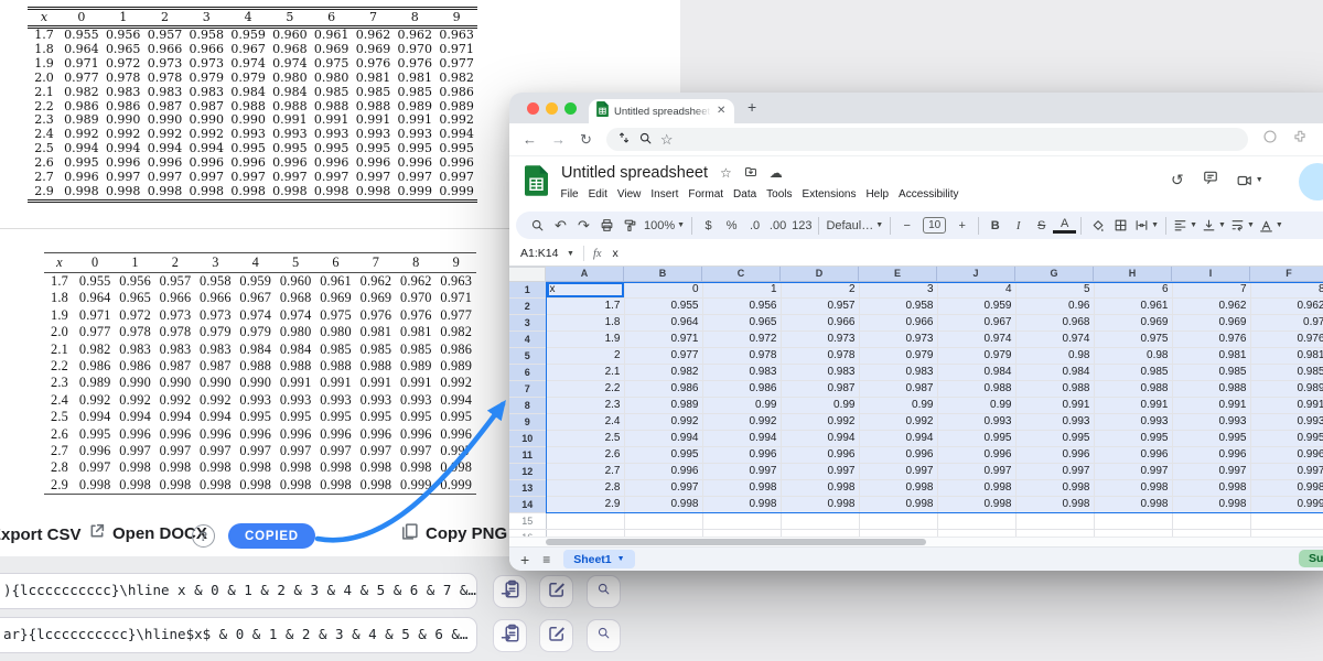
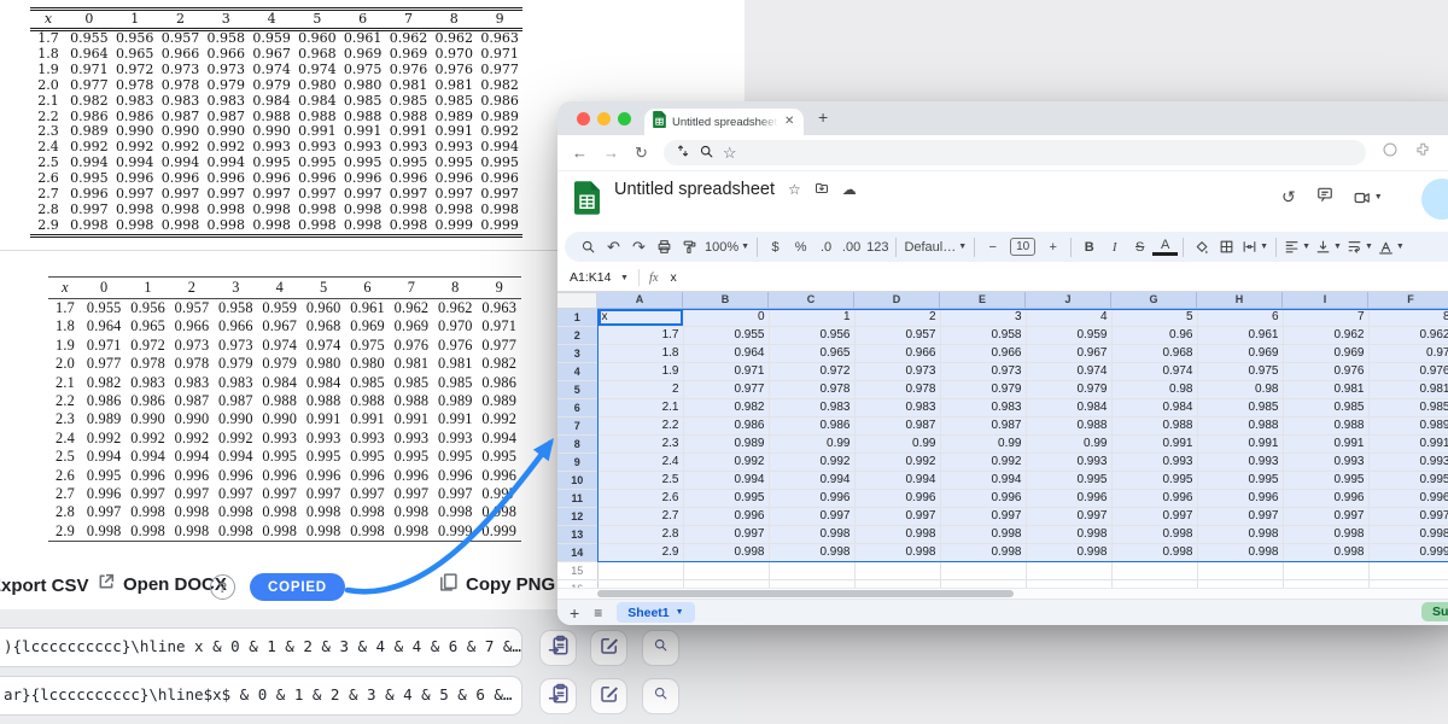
  x	0	1	2	3	4	5	6	7	8	9
  1.7	0.955	0.956	0.957	0.958	0.959	0.960	0.961	0.962	0.962	0.963
  1.8	0.964	0.965	0.966	0.966	0.967	0.968	0.969	0.969	0.970	0.971
  1.9	0.971	0.972	0.973	0.973	0.974	0.974	0.975	0.976	0.976	0.977
  2.0	0.977	0.978	0.978	0.979	0.979	0.980	0.980	0.981	0.981	0.982
  2.1	0.982	0.983	0.983	0.983	0.984	0.984	0.985	0.985	0.985	0.986
  2.2	0.986	0.986	0.987	0.987	0.988	0.988	0.988	0.988	0.989	0.989
  2.3	0.989	0.990	0.990	0.990	0.990	0.991	0.991	0.991	0.991	0.992
  2.4	0.992	0.992	0.992	0.992	0.993	0.993	0.993	0.993	0.993	0.994
  2.5	0.994	0.994	0.994	0.994	0.995	0.995	0.995	0.995	0.995	0.995
  2.6	0.995	0.996	0.996	0.996	0.996	0.996	0.996	0.996	0.996	0.996
  2.7	0.996	0.997	0.997	0.997	0.997	0.997	0.997	0.997	0.997	0.997
+ 2.8	0.997	0.998	0.998	0.998	0.998	0.998	0.998	0.998	0.998	0.998
  2.9	0.998	0.998	0.998	0.998	0.998	0.998	0.998	0.998	0.999	0.999
  x	0	1	2	3	4	5	6	7	8	9
  1.7	0.955	0.956	0.957	0.958	0.959	0.960	0.961	0.962	0.962	0.963
  1.8	0.964	0.965	0.966	0.966	0.967	0.968	0.969	0.969	0.970	0.971
  1.9	0.971	0.972	0.973	0.973	0.974	0.974	0.975	0.976	0.976	0.977
  2.0	0.977	0.978	0.978	0.979	0.979	0.980	0.980	0.981	0.981	0.982
  2.1	0.982	0.983	0.983	0.983	0.984	0.984	0.985	0.985	0.985	0.986
  2.2	0.986	0.986	0.987	0.987	0.988	0.988	0.988	0.988	0.989	0.989
  2.3	0.989	0.990	0.990	0.990	0.990	0.991	0.991	0.991	0.991	0.992
  2.4	0.992	0.992	0.992	0.992	0.993	0.993	0.993	0.993	0.993	0.994
  2.5	0.994	0.994	0.994	0.994	0.995	0.995	0.995	0.995	0.995	0.995
  2.6	0.995	0.996	0.996	0.996	0.996	0.996	0.996	0.996	0.996	0.996
  2.7	0.996	0.997	0.997	0.997	0.997	0.997	0.997	0.997	0.997	0.99
  2.8	0.997	0.998	0.998	0.998	0.998	0.998	0.998	0.998	0.998	098
  2.9	0.998	0.998	0.998	0.998	0.998	0.998	0.998	0.998	0.999	0.999
  xport CSV
  Open DOCX
  ?
  COPIED
  Copy PNG
- ){lcccccccccc}\hline x & 0 & 1 & 2 & 3 & 4 & 5 & 6 & 7 &…
+ ){lcccccccccc}\hline x & 0 & 1 & 2 & 3 & 4 & 4 & 6 & 7 &…
  ar}{lcccccccccc}\hline$x$ & 0 & 1 & 2 & 3 & 4 & 5 & 6 &…
  ✕
  +
  ←
  →
  ↻
  ☆
  Untitled spreadsheet
  ☆
  ☁
- File
- Edit
- View
- Insert
- Format
- Data
- Tools
- Extensions
- Help
- Accessibility
  ↺
  ↶
  ↷
  100%
  $
  %
  .0
  .00
  123
  Defaul…
  −
  10
  +
  B
  I
  S
  A
  A1:K14
  fx
  x
  A
  B
  C
  D
  E
  J
  G
  H
  I
  F
  1	x	0	1	2	3	4	5	6	7	8
  2	1.7	0.955	0.956	0.957	0.958	0.959	0.96	0.961	0.962	0.962
  3	1.8	0.964	0.965	0.966	0.966	0.967	0.968	0.969	0.969	0.97
  4	1.9	0.971	0.972	0.973	0.973	0.974	0.974	0.975	0.976	0.976
  5	2	0.977	0.978	0.978	0.979	0.979	0.98	0.98	0.981	0.981
  6	2.1	0.982	0.983	0.983	0.983	0.984	0.984	0.985	0.985	0.985
  7	2.2	0.986	0.986	0.987	0.987	0.988	0.988	0.988	0.988	0.989
  8	2.3	0.989	0.99	0.99	0.99	0.99	0.991	0.991	0.991	0.991
  9	2.4	0.992	0.992	0.992	0.992	0.993	0.993	0.993	0.993	0.993
  10	2.5	0.994	0.994	0.994	0.994	0.995	0.995	0.995	0.995	0.995
  11	2.6	0.995	0.996	0.996	0.996	0.996	0.996	0.996	0.996	0.996
  12	2.7	0.996	0.997	0.997	0.997	0.997	0.997	0.997	0.997	0.997
  13	2.8	0.997	0.998	0.998	0.998	0.998	0.998	0.998	0.998	0.998
  14	2.9	0.998	0.998	0.998	0.998	0.998	0.998	0.998	0.998	0.999
  15
  +
  ≡
  Sheet1
